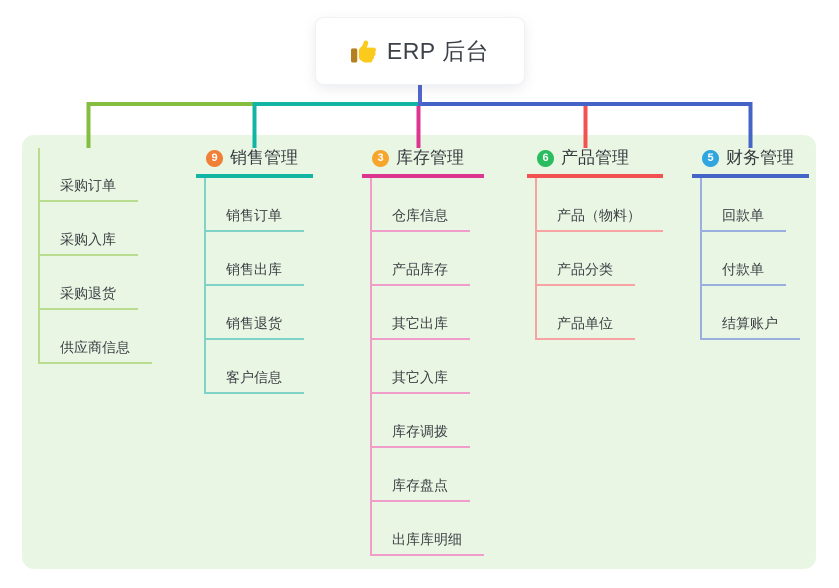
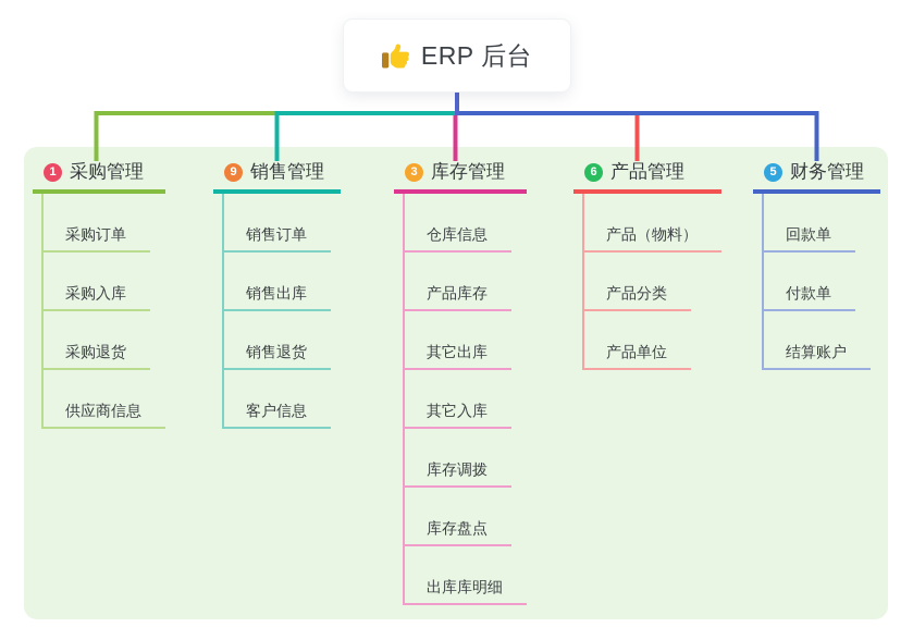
  ERP 后台
+ 1
+ 采购管理
  采购订单
  采购入库
  采购退货
  供应商信息
  9
  销售管理
  销售订单
  销售出库
  销售退货
  客户信息
  3
  库存管理
  仓库信息
  产品库存
  其它出库
  其它入库
  库存调拨
  库存盘点
  出库库明细
  6
  产品管理
  产品（物料）
  产品分类
  产品单位
  5
  财务管理
  回款单
  付款单
  结算账户
